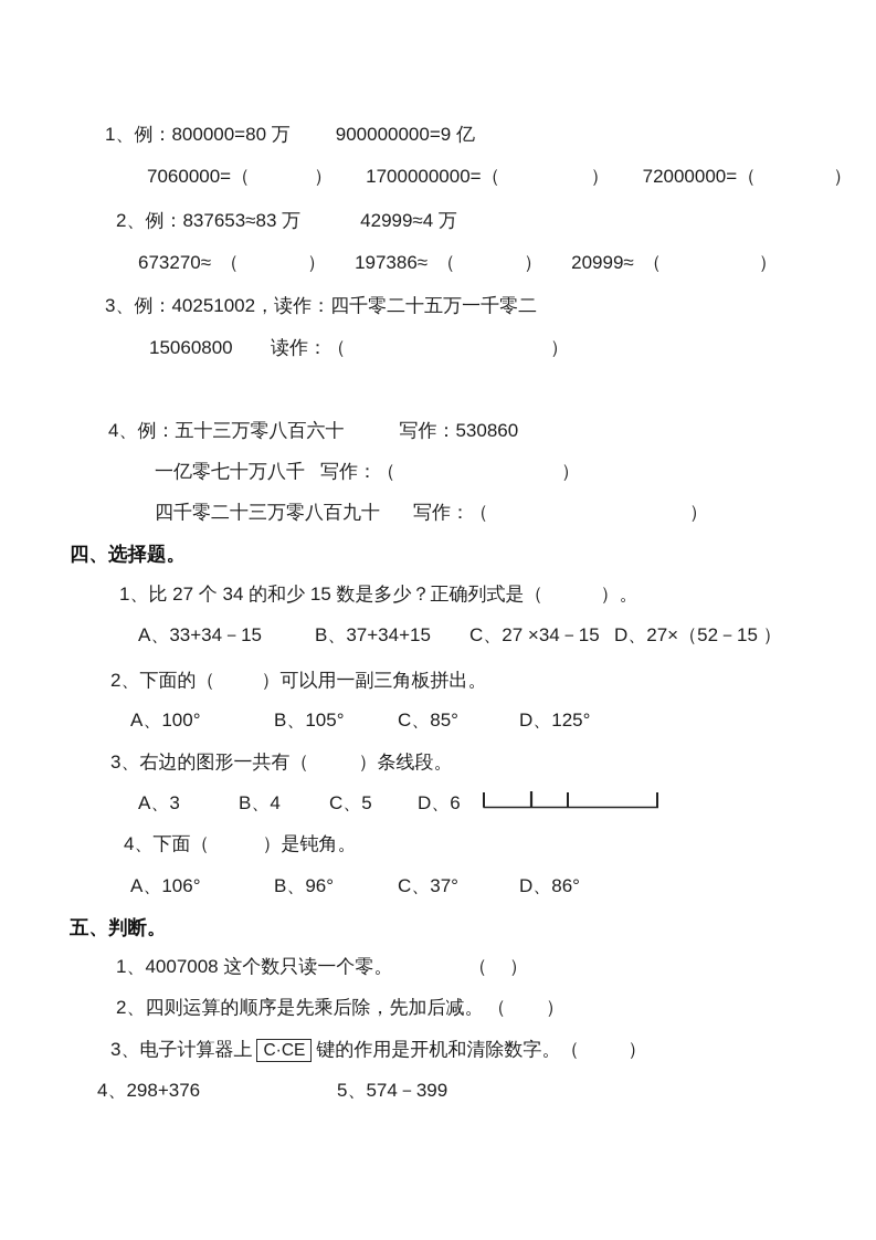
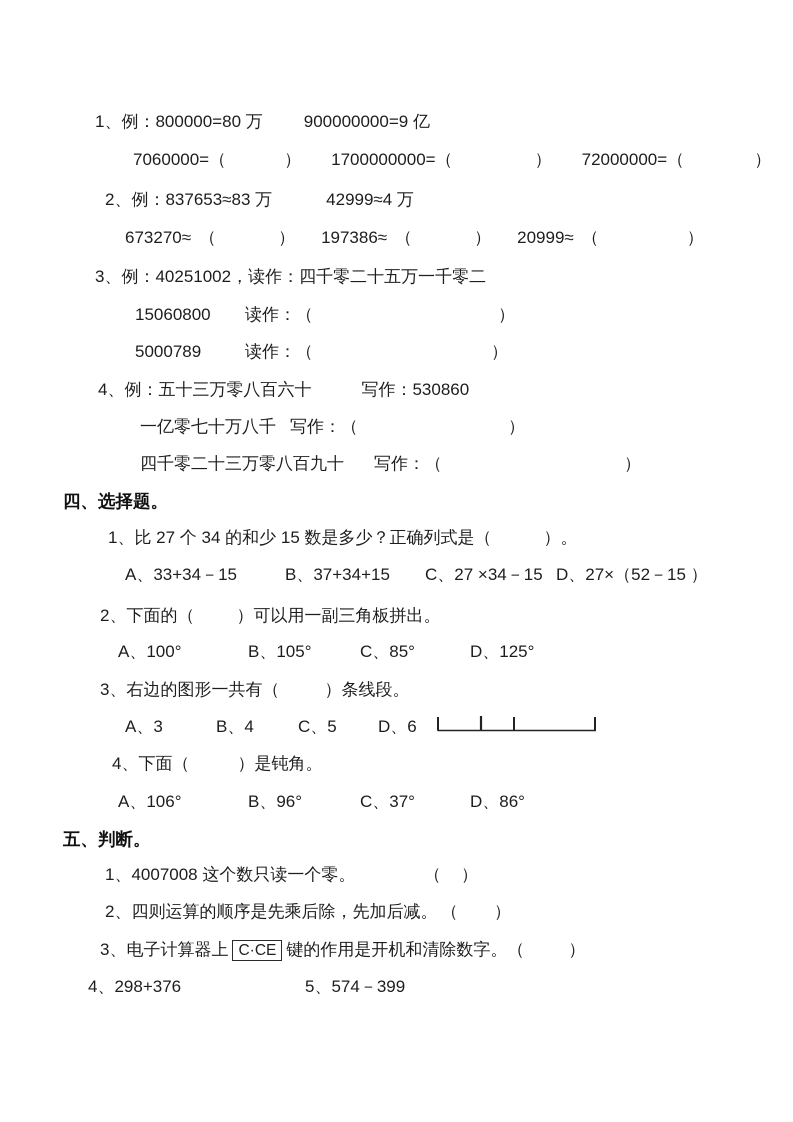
  1、例：800000=80 万 900000000=9 亿
  7060000=（ ） 1700000000=（ ） 72000000=（ ）
  2、例：837653≈83 万 42999≈4 万
  673270≈ （ ） 197386≈ （ ） 20999≈ （ ）
  3、例：40251002，读作：四千零二十五万一千零二
  15060800 读作：（ ）
+ 5000789 读作：（ ）
  4、例：五十三万零八百六十 写作：530860
  一亿零七十万八千 写作：（ ）
  四千零二十三万零八百九十 写作：（ ）
  四、选择题。
  1、比 27 个 34 的和少 15 数是多少？正确列式是（ ）。
  A、33+34－15
  B、37+34+15
  C、27 ×34－15
  D、27×（52－15 ）
  2、下面的（ ）可以用一副三角板拼出。
  A、100°
  B、105°
  C、85°
  D、125°
  3、右边的图形一共有（ ）条线段。
  A、3
  B、4
  C、5
  D、6
  4、下面（ ）是钝角。
  A、106°
  B、96°
  C、37°
  D、86°
  五、判断。
  1、4007008 这个数只读一个零。
  （
  ）
  2、四则运算的顺序是先乘后除，先加后减。
  （
  ）
  3、电子计算器上 C·CE 键的作用是开机和清除数字。（ ）
  4、298+376
  5、574－399
